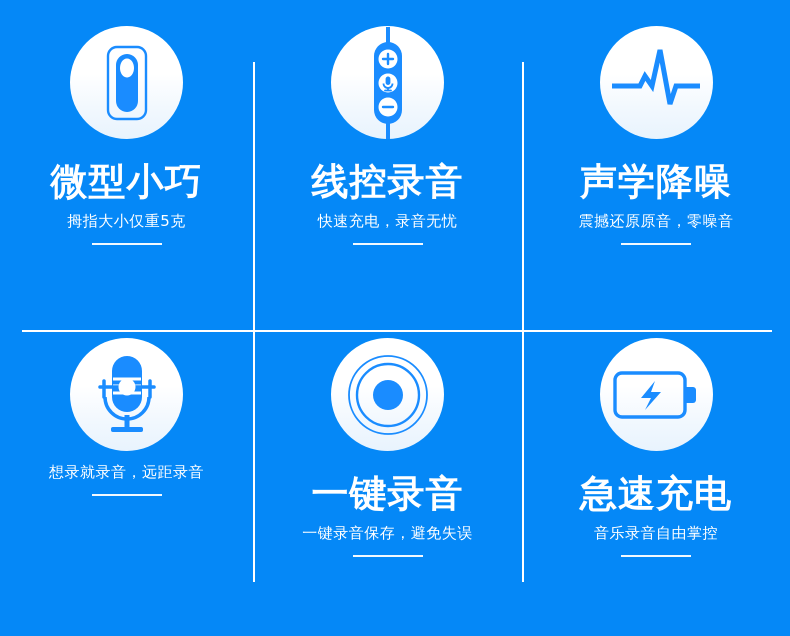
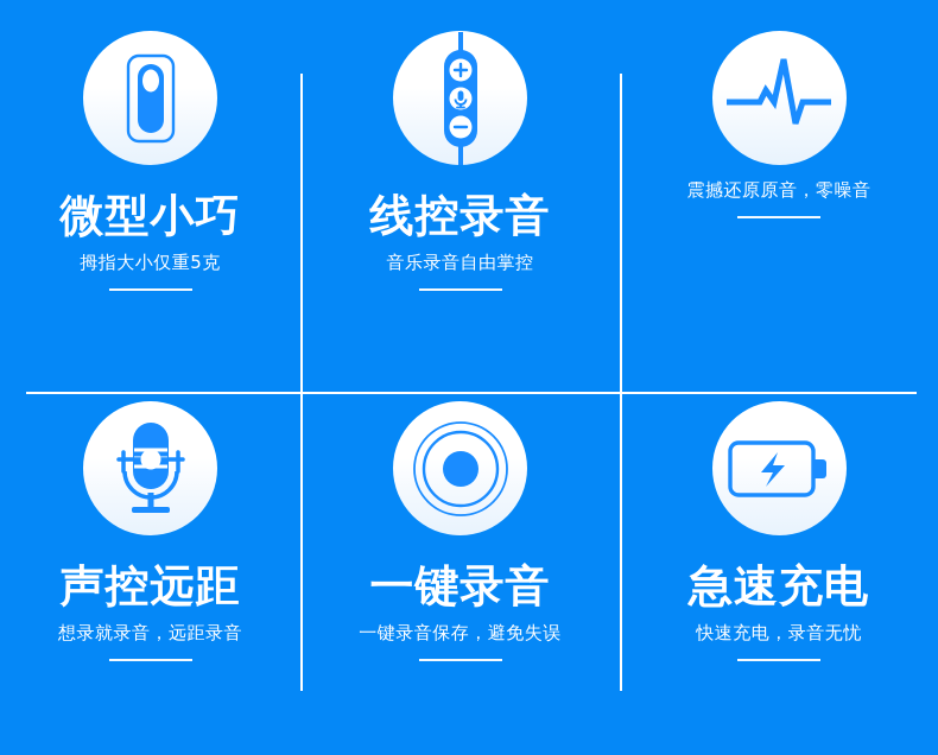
  微型小巧
  拇指大小仅重5克
  线控录音
- 快速充电，录音无忧
+ 音乐录音自由掌控
- 声学降噪
  震撼还原原音，零噪音
+ 声控远距
  想录就录音，远距录音
  一键录音
  一键录音保存，避免失误
  急速充电
- 音乐录音自由掌控
+ 快速充电，录音无忧
